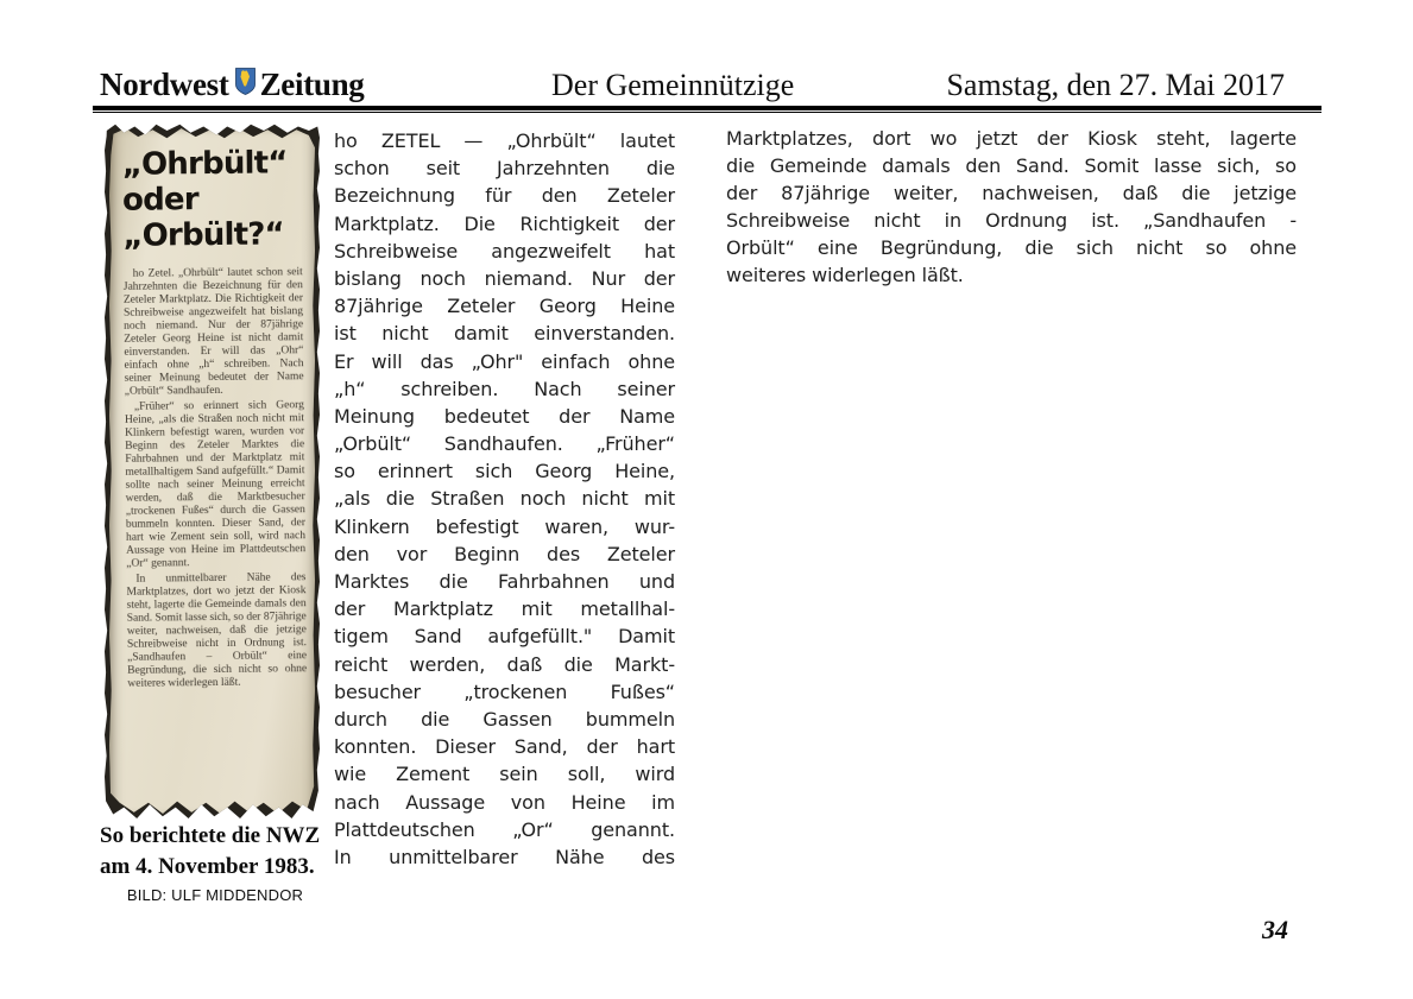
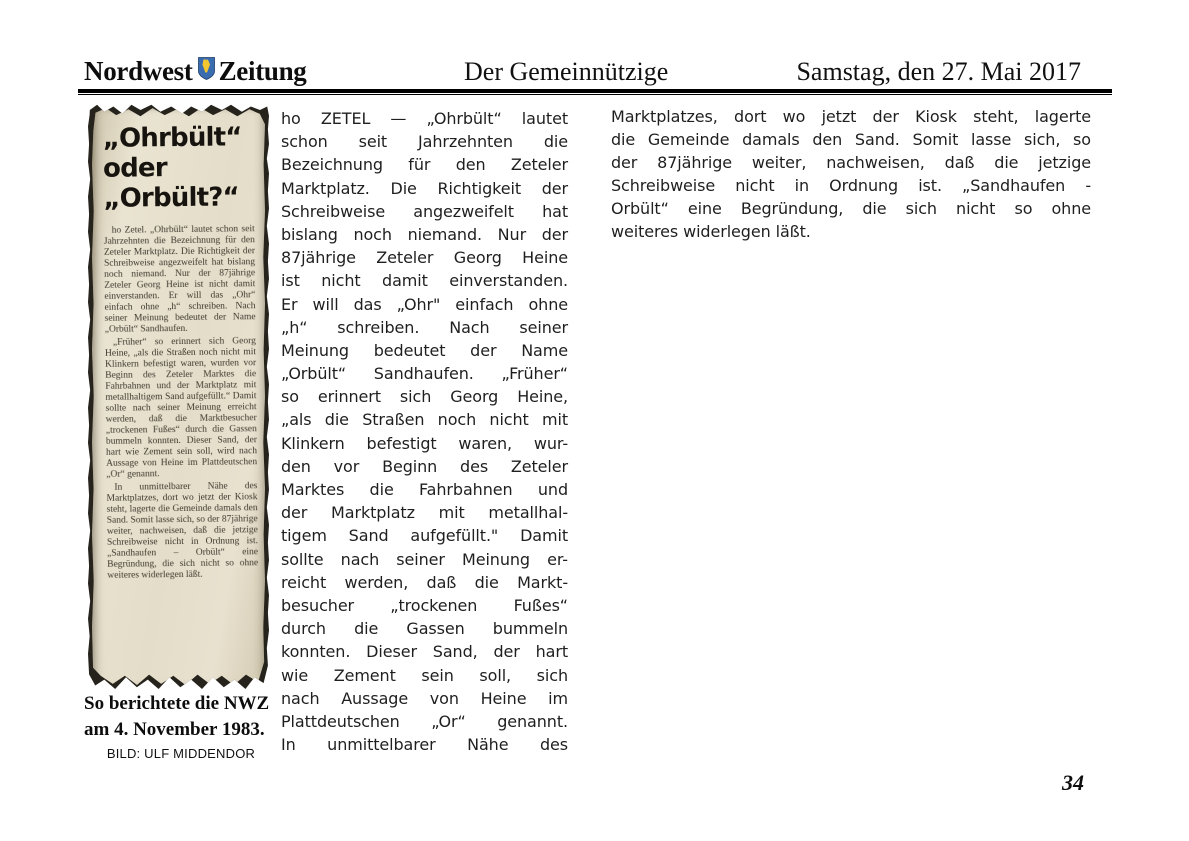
  Nordwest
  Zeitung
  Der Gemeinnützige
  Samstag, den 27. Mai 2017
  „Ohrbült“
  oder
  „Orbült?“
  ho Zetel. „Ohrbült“ lautet schon seit Jahrzehnten die Bezeichnung für den Zeteler Marktplatz. Die Richtigkeit der Schreibweise angezweifelt hat bislang noch niemand. Nur der 87jährige Zeteler Georg Heine ist nicht damit einverstanden. Er will das „Ohr“ einfach ohne „h“ schreiben. Nach seiner Meinung bedeutet der Name „Orbült“ Sandhaufen.
  „Früher“ so erinnert sich Georg Heine, „als die Straßen noch nicht mit Klinkern befestigt waren, wurden vor Beginn des Zeteler Marktes die Fahrbahnen und der Marktplatz mit metallhaltigem Sand aufgefüllt.“ Damit sollte nach seiner Meinung erreicht werden, daß die Marktbesucher „trockenen Fußes“ durch die Gassen bummeln konnten. Dieser Sand, der hart wie Zement sein soll, wird nach Aussage von Heine im Plattdeutschen „Or“ genannt.
  In unmittelbarer Nähe des Marktplatzes, dort wo jetzt der Kiosk steht, lagerte die Gemeinde damals den Sand. Somit lasse sich, so der 87jährige weiter, nachweisen, daß die jetzige Schreibweise nicht in Ordnung ist. „Sandhaufen – Orbült“ eine Begründung, die sich nicht so ohne weiteres widerlegen läßt.
  So berichtete die NWZ
  am 4. November 1983.
  BILD: ULF MIDDENDOR
  ho ZETEL — „Ohrbült“ lautet
  schon seit Jahrzehnten die
  Bezeichnung für den Zeteler
  Marktplatz. Die Richtigkeit der
  Schreibweise angezweifelt hat
  bislang noch niemand. Nur der
  87jährige Zeteler Georg Heine
  ist nicht damit einverstanden.
  Er will das „Ohr" einfach ohne
  „h“ schreiben. Nach seiner
  Meinung bedeutet der Name
  „Orbült“ Sandhaufen. „Früher“
  so erinnert sich Georg Heine,
  „als die Straßen noch nicht mit
  Klinkern befestigt waren, wur-
  den vor Beginn des Zeteler
  Marktes die Fahrbahnen und
  der Marktplatz mit metallhal-
  tigem Sand aufgefüllt." Damit
+ sollte nach seiner Meinung er-
  reicht werden, daß die Markt-
  besucher „trockenen Fußes“
  durch die Gassen bummeln
  konnten. Dieser Sand, der hart
- wie Zement sein soll, wird
+ wie Zement sein soll, sich
  nach Aussage von Heine im
  Plattdeutschen „Or“ genannt.
  In unmittelbarer Nähe des
  Marktplatzes, dort wo jetzt der Kiosk steht, lagerte
  die Gemeinde damals den Sand. Somit lasse sich, so
  der 87jährige weiter, nachweisen, daß die jetzige
  Schreibweise nicht in Ordnung ist. „Sandhaufen -
  Orbült“ eine Begründung, die sich nicht so ohne
  weiteres widerlegen läßt.
  34
